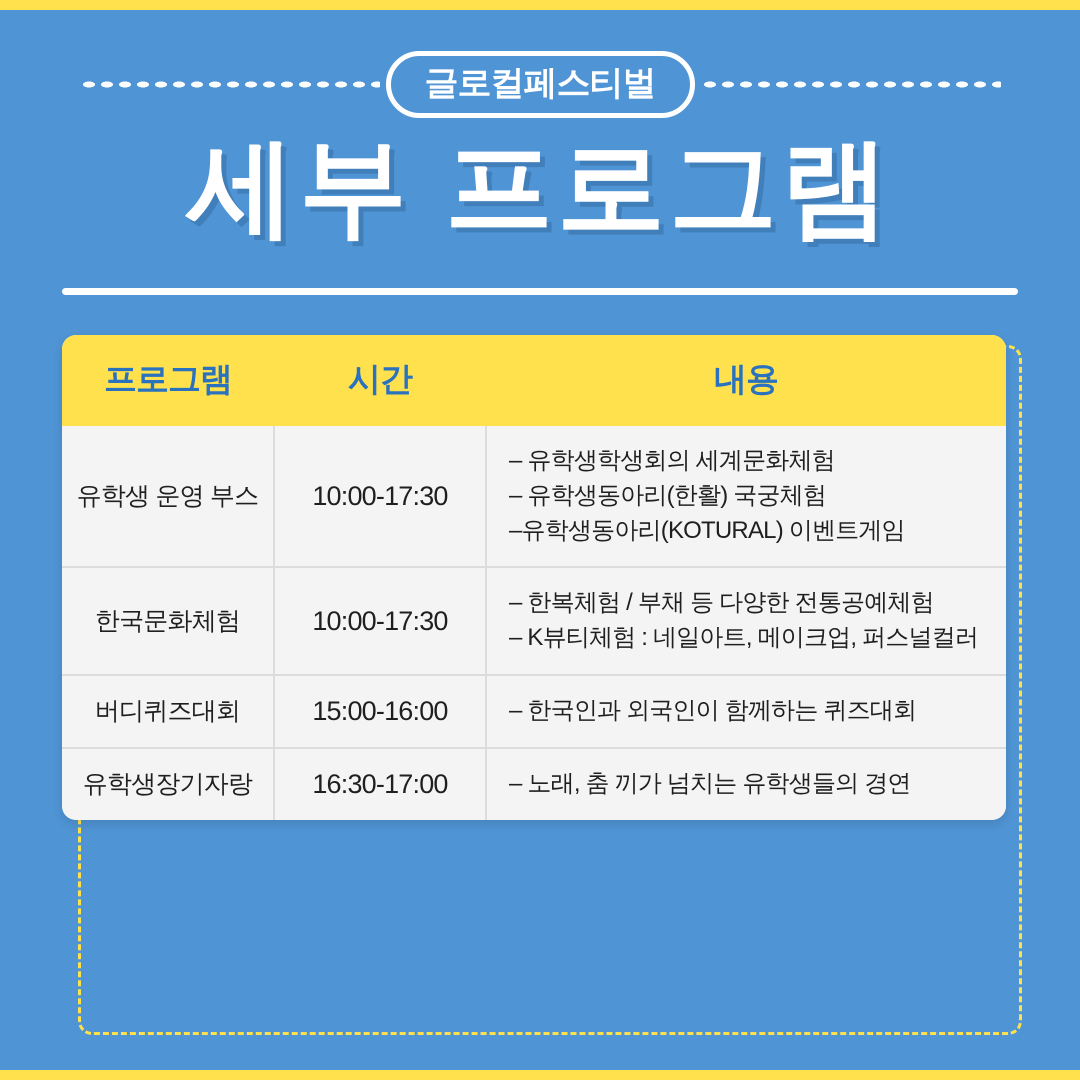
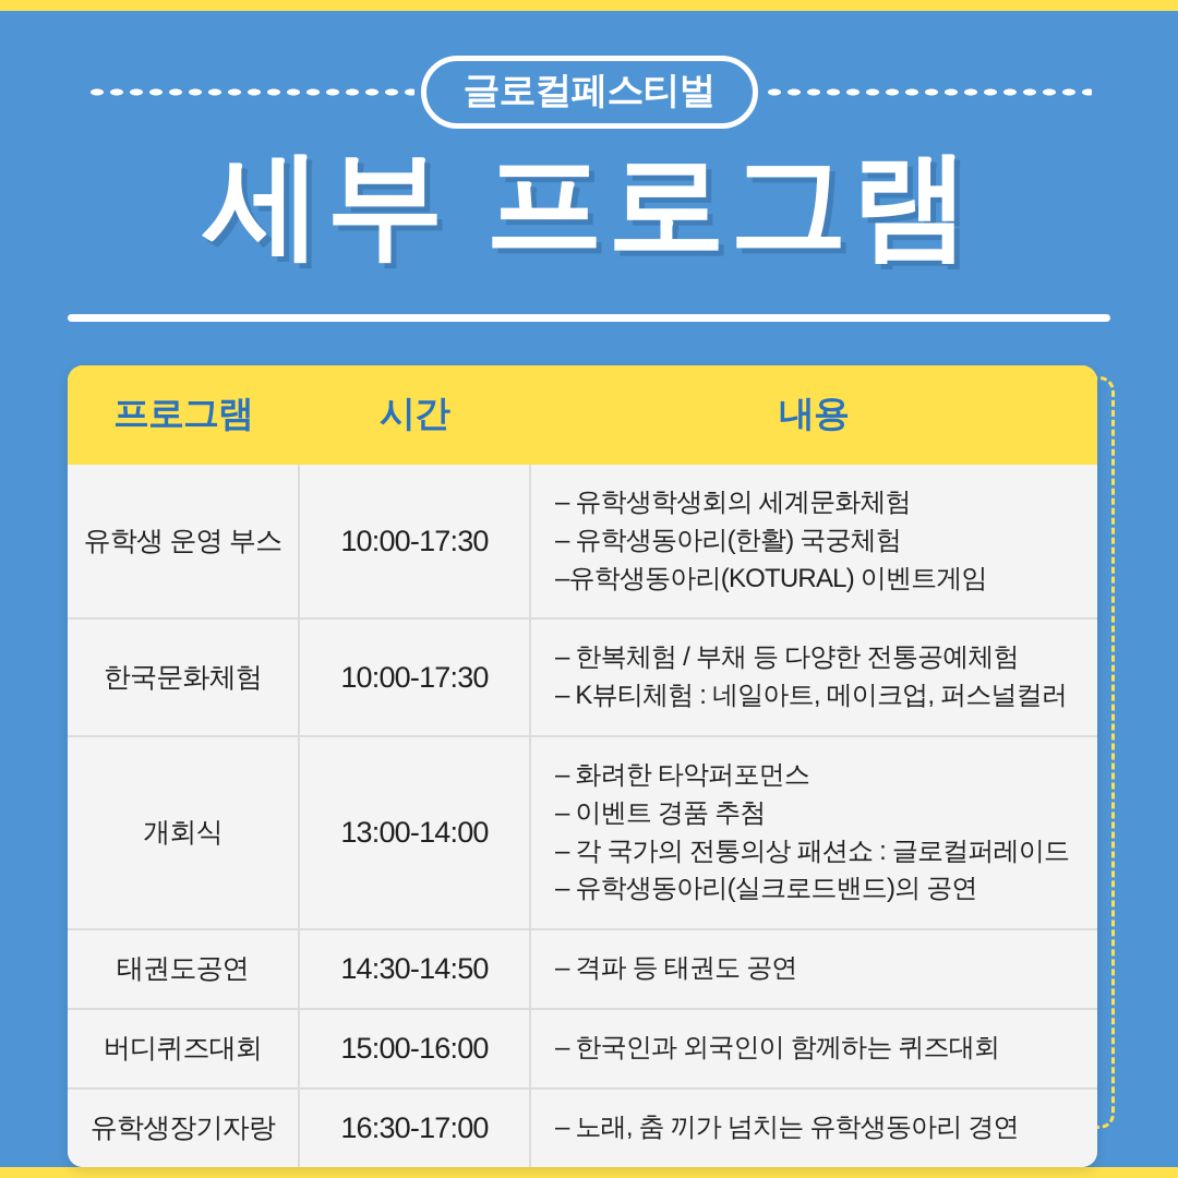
  글로컬페스티벌
  세부 프로그램
  프로그램	시간	내용
  유학생 운영 부스	10:00-17:30	– 유학생학생회의 세계문화체험 – 유학생동아리(한활) 국궁체험 –유학생동아리(KOTURAL) 이벤트게임
  한국문화체험	10:00-17:30	– 한복체험 / 부채 등 다양한 전통공예체험 – K뷰티체험 : 네일아트, 메이크업, 퍼스널컬러
+ 개회식	13:00-14:00	– 화려한 타악퍼포먼스 – 이벤트 경품 추첨 – 각 국가의 전통의상 패션쇼 : 글로컬퍼레이드 – 유학생동아리(실크로드밴드)의 공연
+ 태권도공연	14:30-14:50	– 격파 등 태권도 공연
  버디퀴즈대회	15:00-16:00	– 한국인과 외국인이 함께하는 퀴즈대회
- 유학생장기자랑	16:30-17:00	– 노래, 춤 끼가 넘치는 유학생들의 경연
+ 유학생장기자랑	16:30-17:00	– 노래, 춤 끼가 넘치는 유학생동아리 경연
